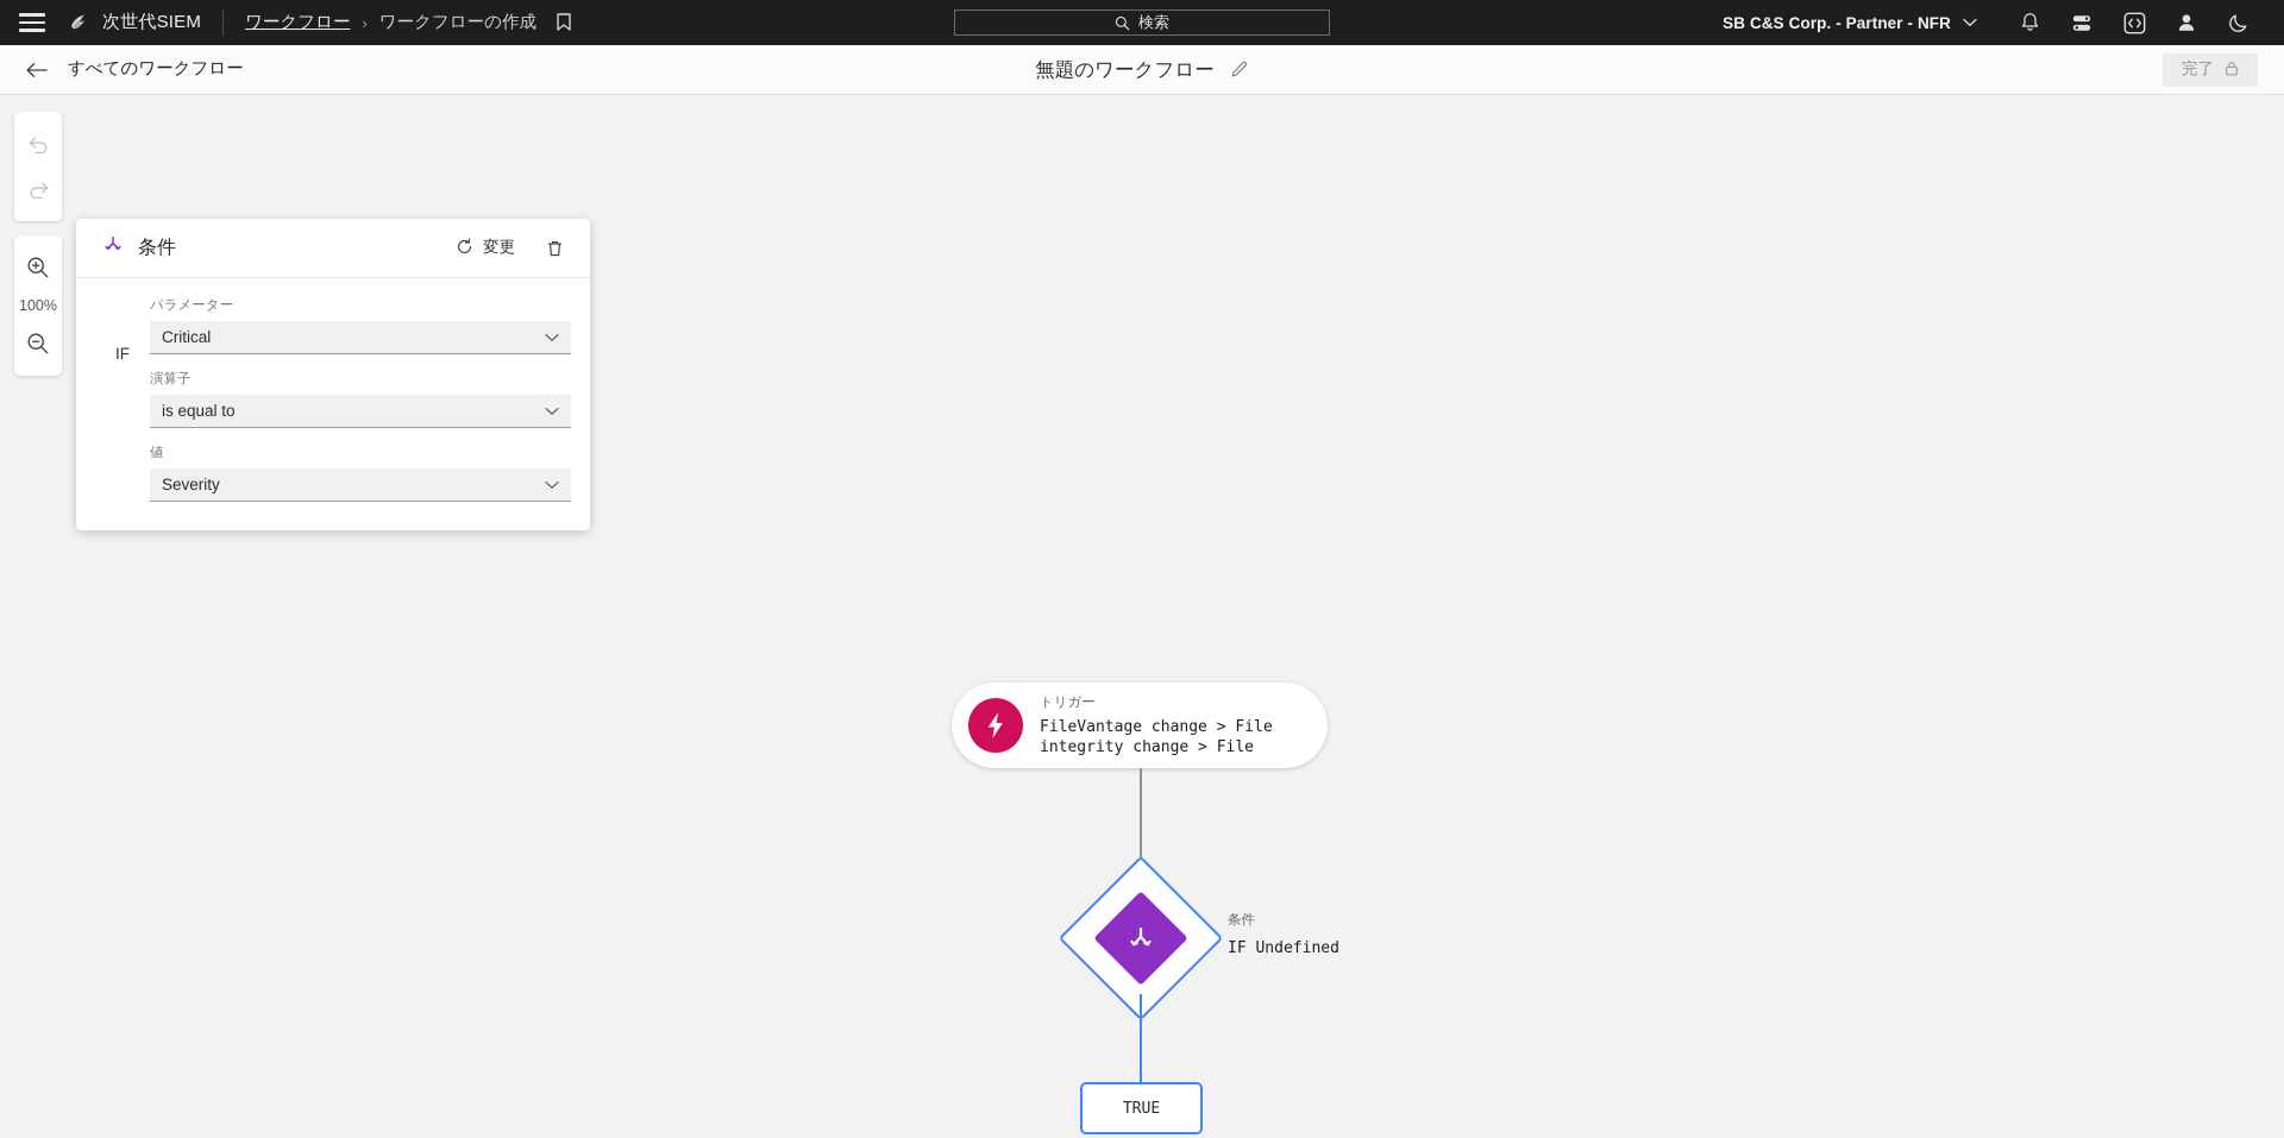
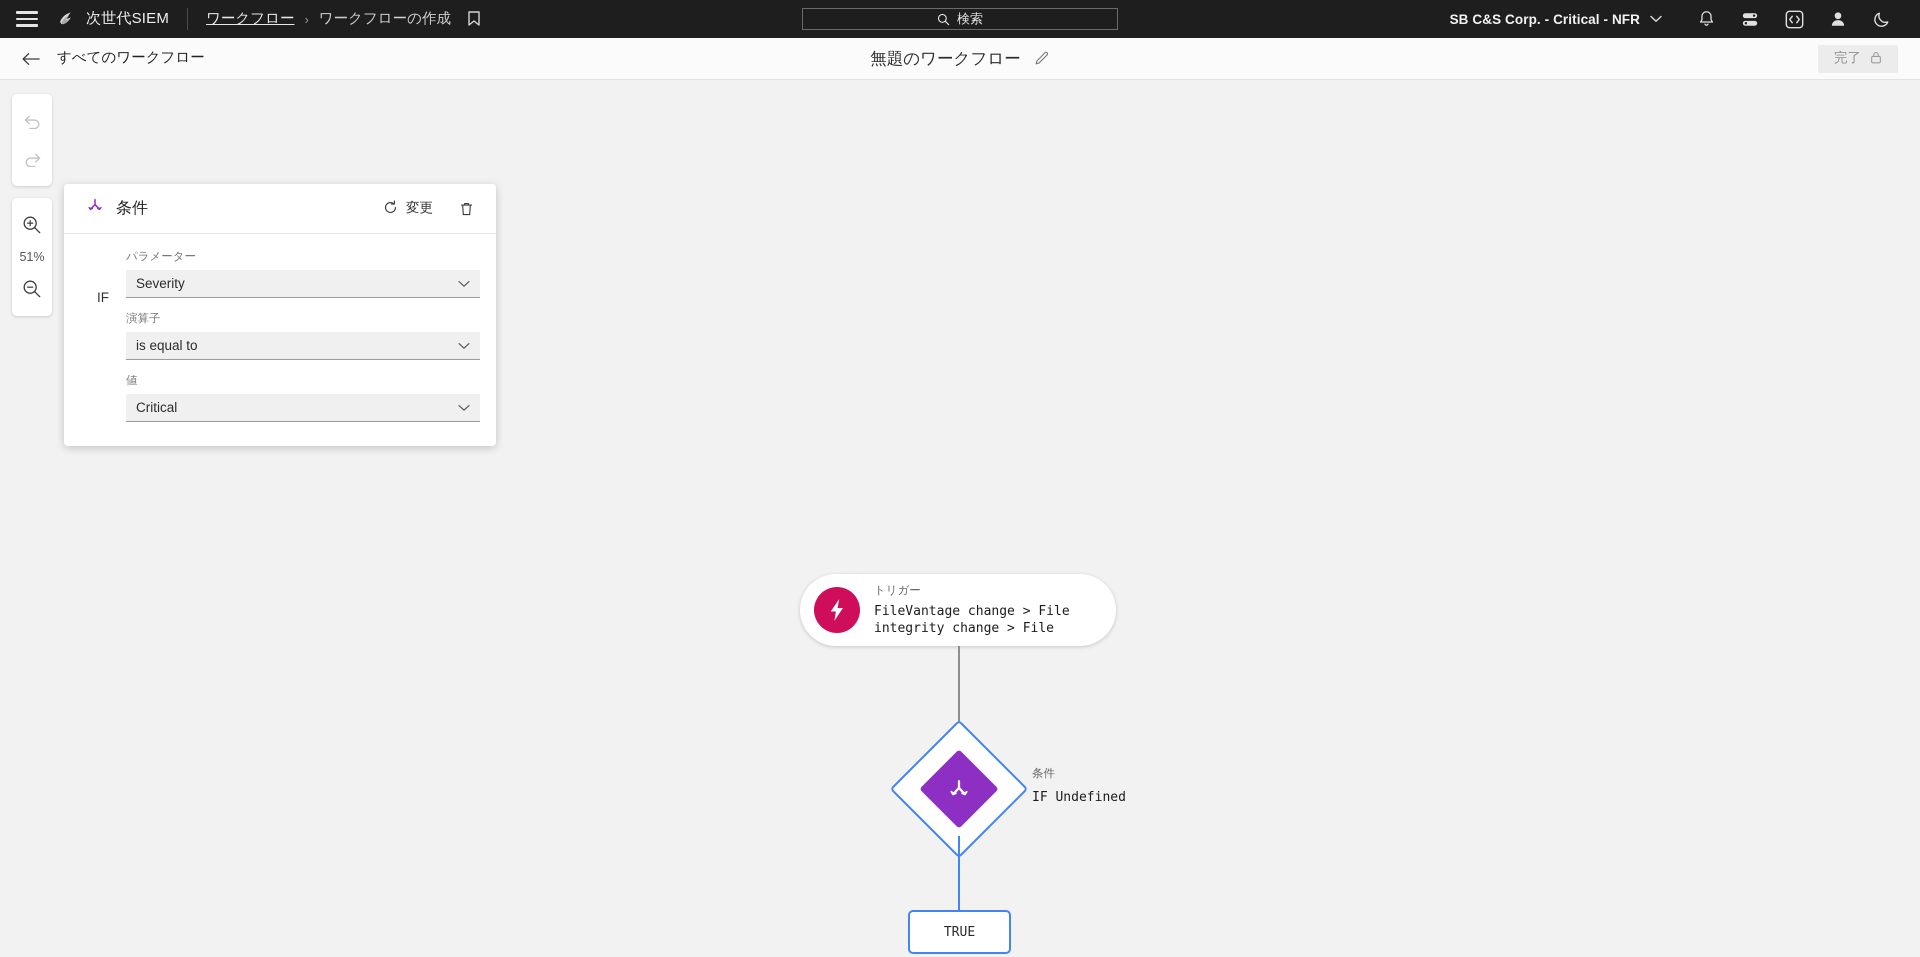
  次世代SIEM
  ワークフロー
  ›
  ワークフローの作成
  検索
- SB C&S Corp. - Partner - NFR
+ SB C&S Corp. - Critical - NFR
  すべてのワークフロー
  無題のワークフロー
  完了
- 100%
+ 51%
  条件
  変更
  IF
  パラメーター
- Critical
+ Severity
  演算子
  is equal to
  値
- Severity
+ Critical
  トリガー
  FileVantage change > File integrity change > File
  条件
  IF Undefined
  TRUE
